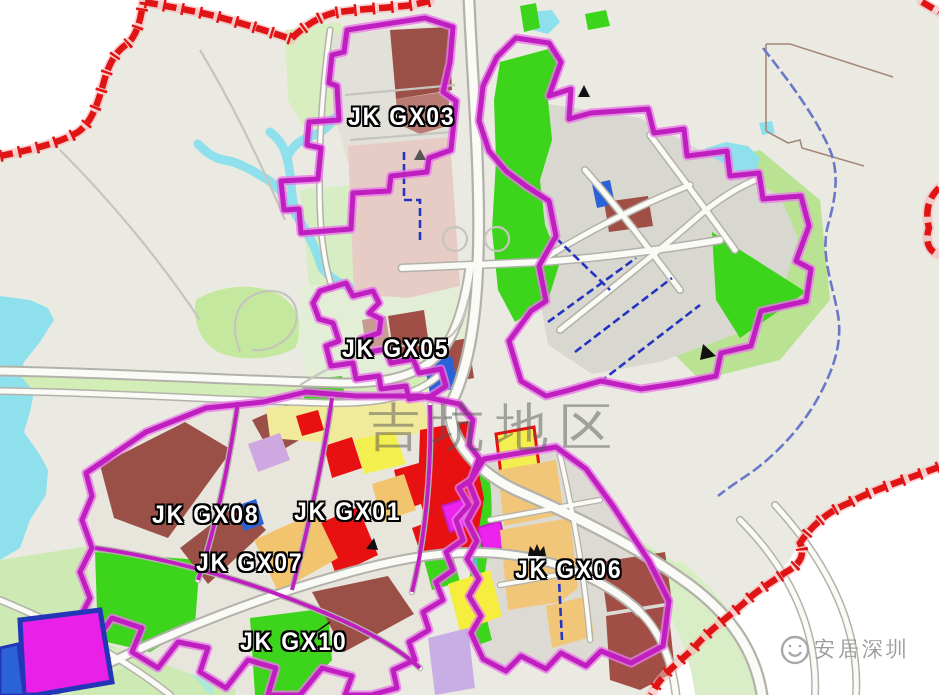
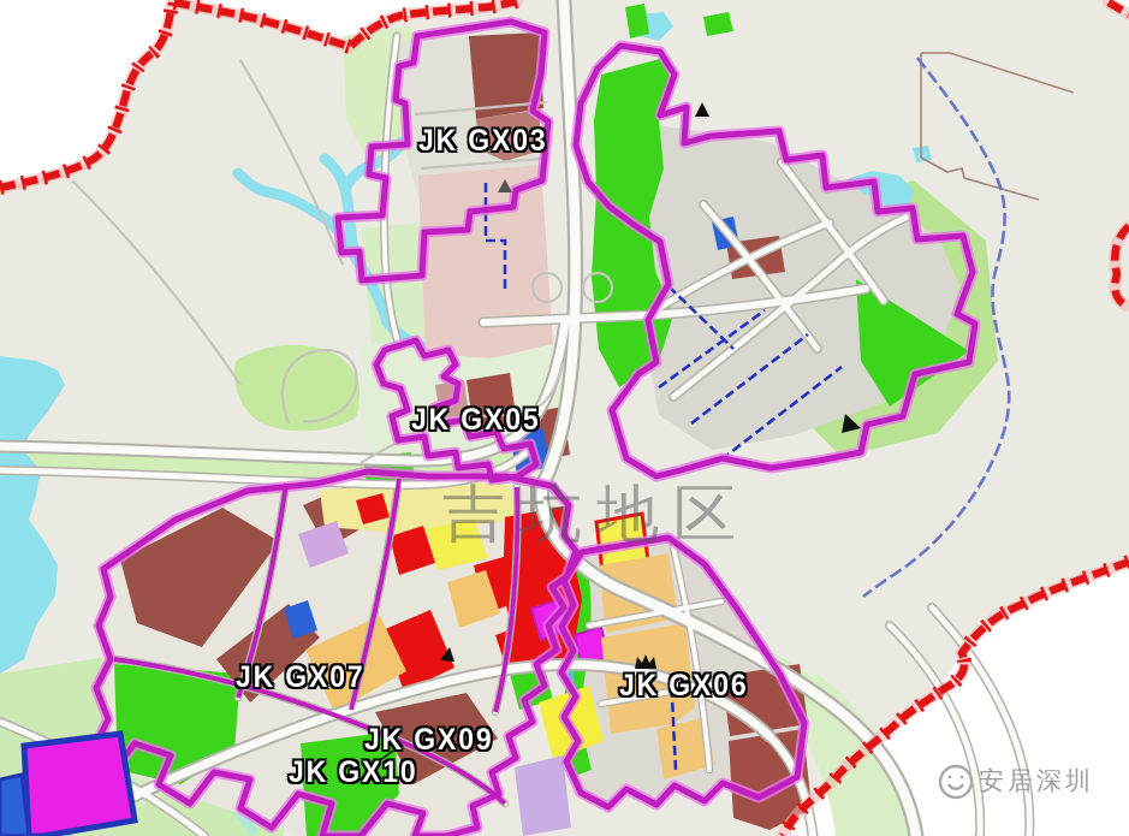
  吉坑地区
  JK GX03
  JK GX05
- JK GX01
- JK GX08
  JK GX07
+ JK GX09
  JK GX10
  JK GX06
  安居深圳
